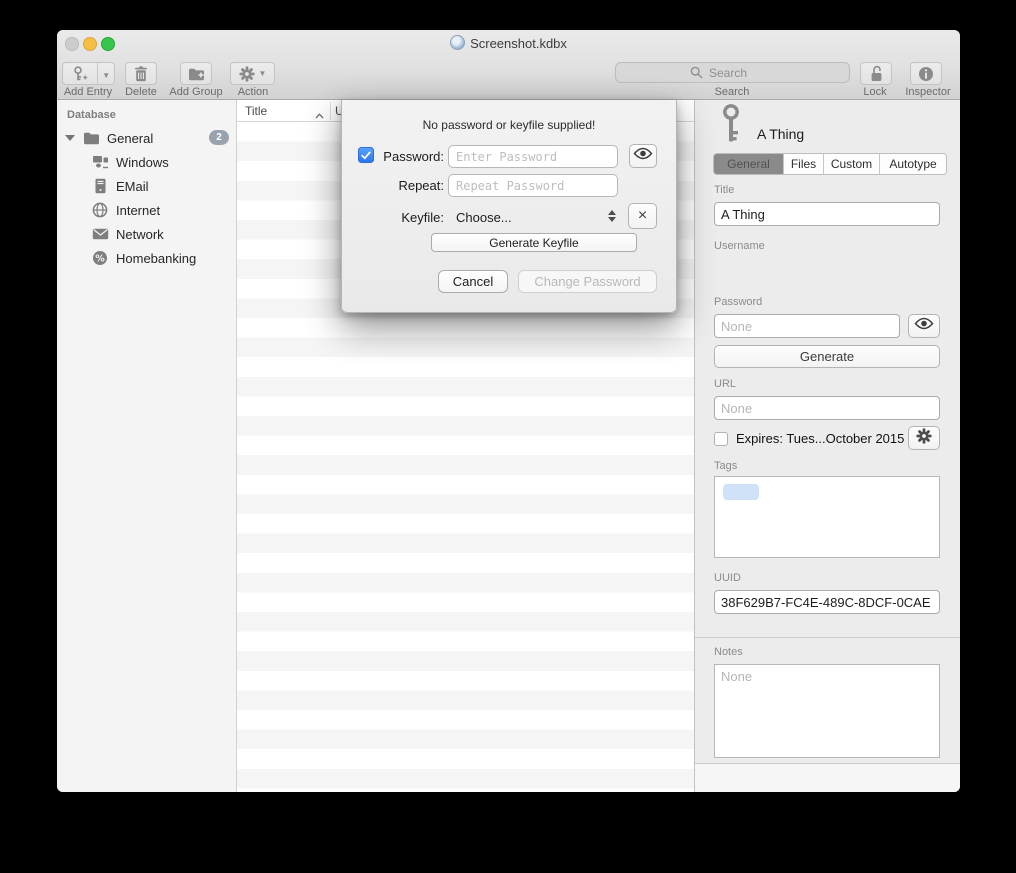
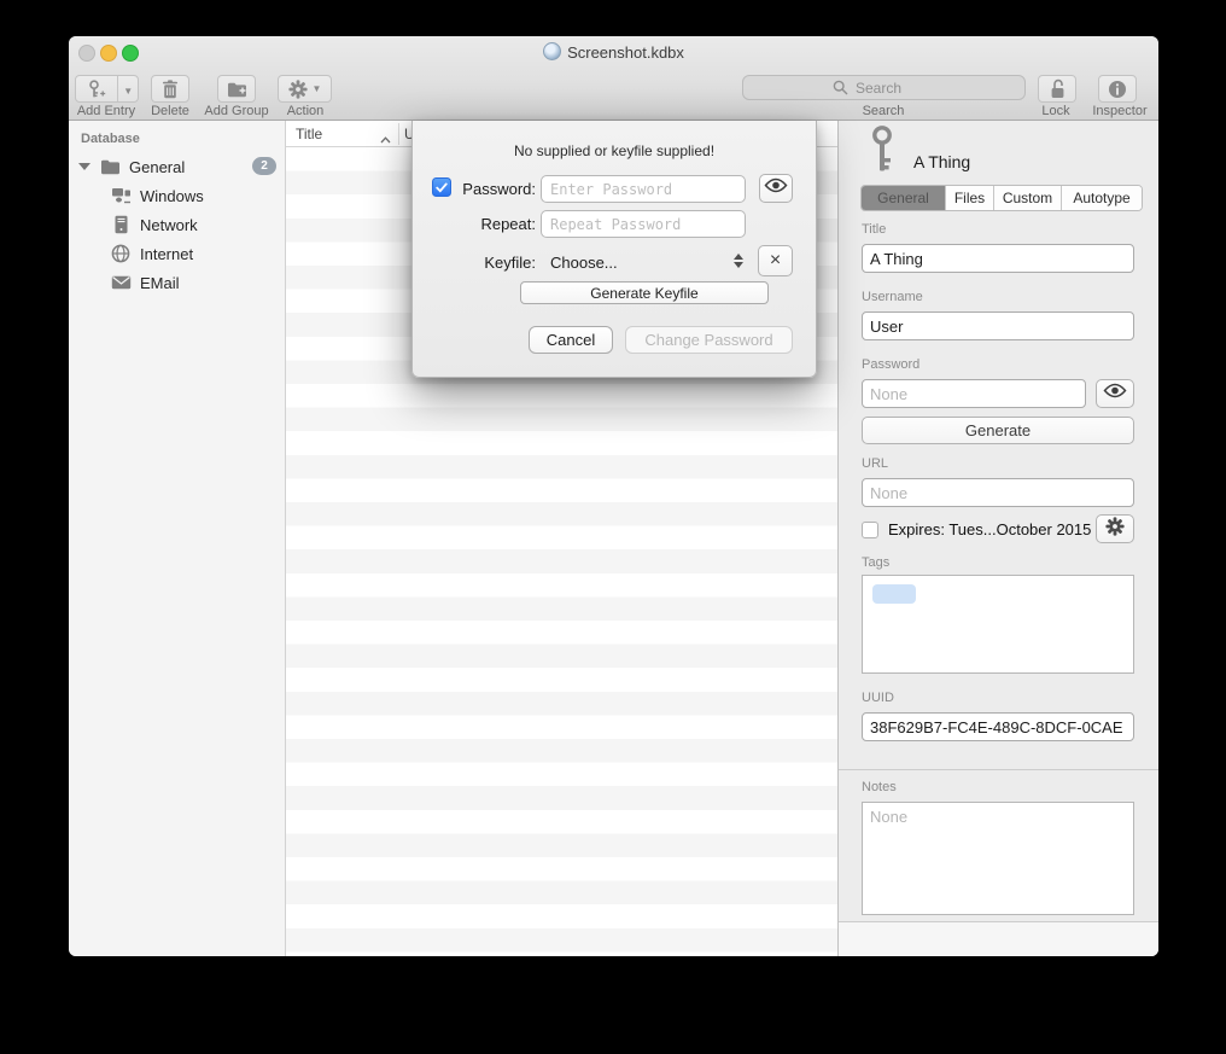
  Screenshot.kdbx
  ▼
  Add Entry
  Delete
  Add Group
  ▼
  Action
  Search
  Search
  Lock
  Inspector
  Database
  General
  2
  Windows
- EMail
+ Network
  Internet
- Network
+ EMail
- %
- Homebanking
  Title
  A Thing
  General
  Files
  Custom
  Autotype
  Title
  A Thing
  Username
+ User
  Password
  None
  Generate
  URL
  None
  Expires: Tues...October 2015
  Tags
  UUID
  38F629B7-FC4E-489C-8DCF-0CAE
  Notes
  None
- No password or keyfile supplied!
+ No supplied or keyfile supplied!
  Password:
  Enter Password
  Repeat:
  Repeat Password
  Keyfile:
  Choose...
  ×
  Generate Keyfile
  Cancel
  Change Password
